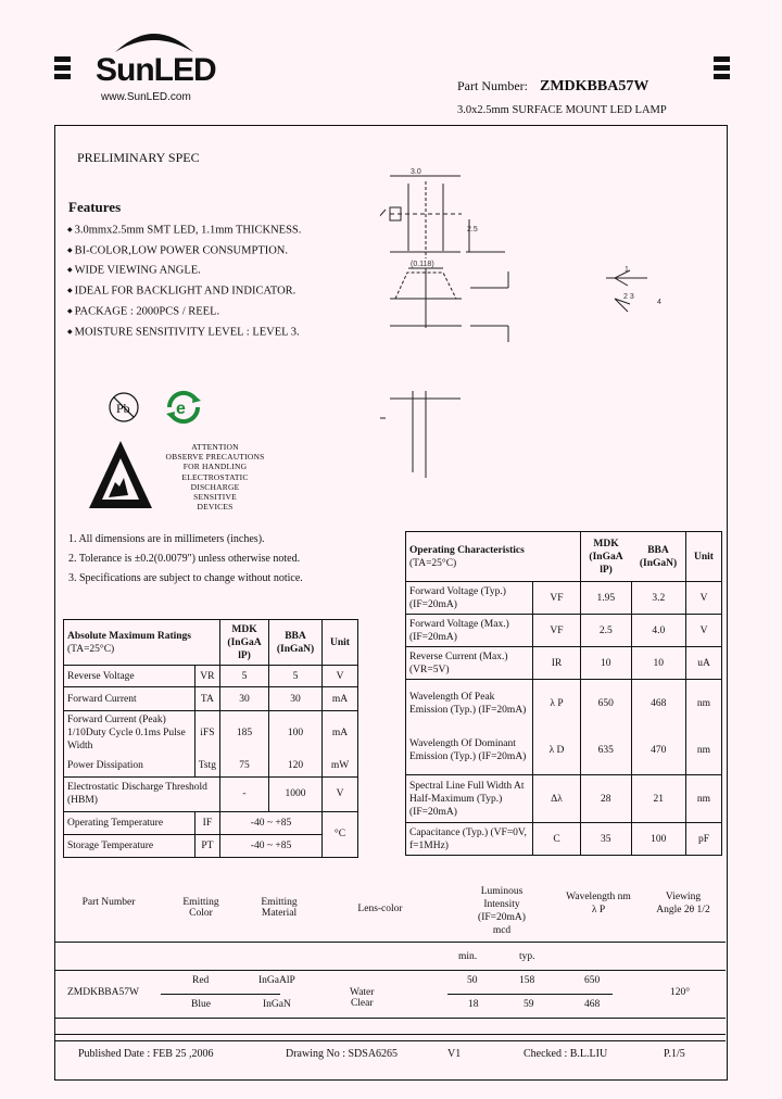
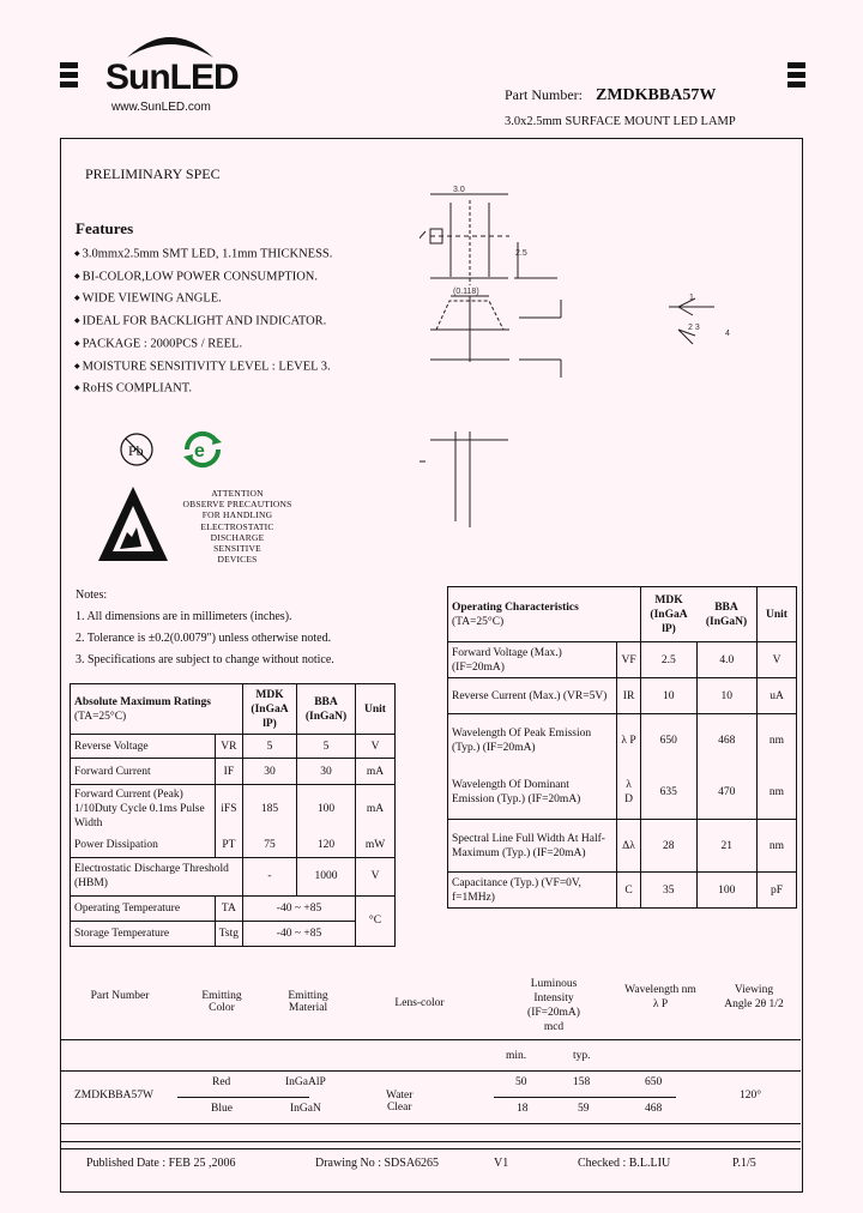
  SunLED
  www.SunLED.com
  Part Number: ZMDKBBA57W
  3.0x2.5mm SURFACE MOUNT LED LAMP
  PRELIMINARY SPEC
  Features
  3.0mmx2.5mm SMT LED, 1.1mm THICKNESS.
  BI-COLOR,LOW POWER CONSUMPTION.
  WIDE VIEWING ANGLE.
  IDEAL FOR BACKLIGHT AND INDICATOR.
  PACKAGE : 2000PCS / REEL.
  MOISTURE SENSITIVITY LEVEL : LEVEL 3.
+ RoHS COMPLIANT.
  Pb
  e
  ATTENTION
  OBSERVE PRECAUTIONS
  FOR HANDLING
  ELECTROSTATIC
  DISCHARGE
  SENSITIVE
  DEVICES
+ Notes:
  1. All dimensions are in millimeters (inches).
  2. Tolerance is ±0.2(0.0079") unless otherwise noted.
  3. Specifications are subject to change without notice.
  Absolute Maximum Ratings (TA=25°C)	MDK (InGaA lP)	BBA (InGaN)	Unit
  Reverse Voltage	VR	5	5	V
- Forward Current	TA	30	30	mA
+ Forward Current	IF	30	30	mA
  Forward Current (Peak) 1/10Duty Cycle 0.1ms Pulse Width	iFS	185	100	mA
- Power Dissipation	Tstg	75	120	mW
+ Power Dissipation	PT	75	120	mW
  Electrostatic Discharge Threshold (HBM)	-	1000	V
- Operating Temperature	IF	-40 ~ +85	°C
+ Operating Temperature	TA	-40 ~ +85	°C
- Storage Temperature	PT	-40 ~ +85
+ Storage Temperature	Tstg	-40 ~ +85
  Operating Characteristics (TA=25°C)	MDK (InGaA lP)	BBA (InGaN)	Unit
- Forward Voltage (Typ.) (IF=20mA)	VF	1.95	3.2	V
  Forward Voltage (Max.) (IF=20mA)	VF	2.5	4.0	V
  Reverse Current (Max.) (VR=5V)	IR	10	10	uA
  Wavelength Of Peak Emission (Typ.) (IF=20mA)	λ P	650	468	nm
  Wavelength Of Dominant Emission (Typ.) (IF=20mA)	λ D	635	470	nm
  Spectral Line Full Width At Half-Maximum (Typ.) (IF=20mA)	Δλ	28	21	nm
  Capacitance (Typ.) (VF=0V, f=1MHz)	C	35	100	pF
  Part Number
  Emitting Color
  Emitting Material
  Lens-color
  Luminous Intensity (IF=20mA) mcd
  Wavelength nm λ P
  Viewing Angle 2θ 1/2
  min.
  typ.
  ZMDKBBA57W
  Red
  InGaAlP
  50
  158
  650
  Blue
  InGaN
  18
  59
  468
  Water Clear
  120°
  Published Date : FEB 25 ,2006
  Drawing No : SDSA6265
  V1
  Checked : B.L.LIU
  P.1/5
